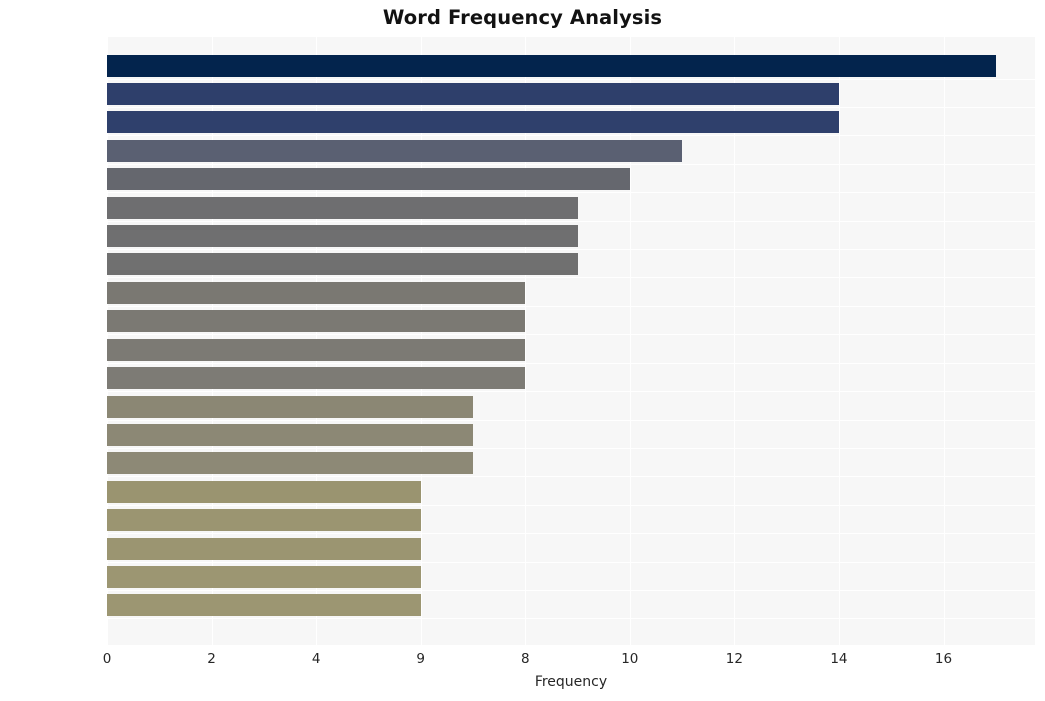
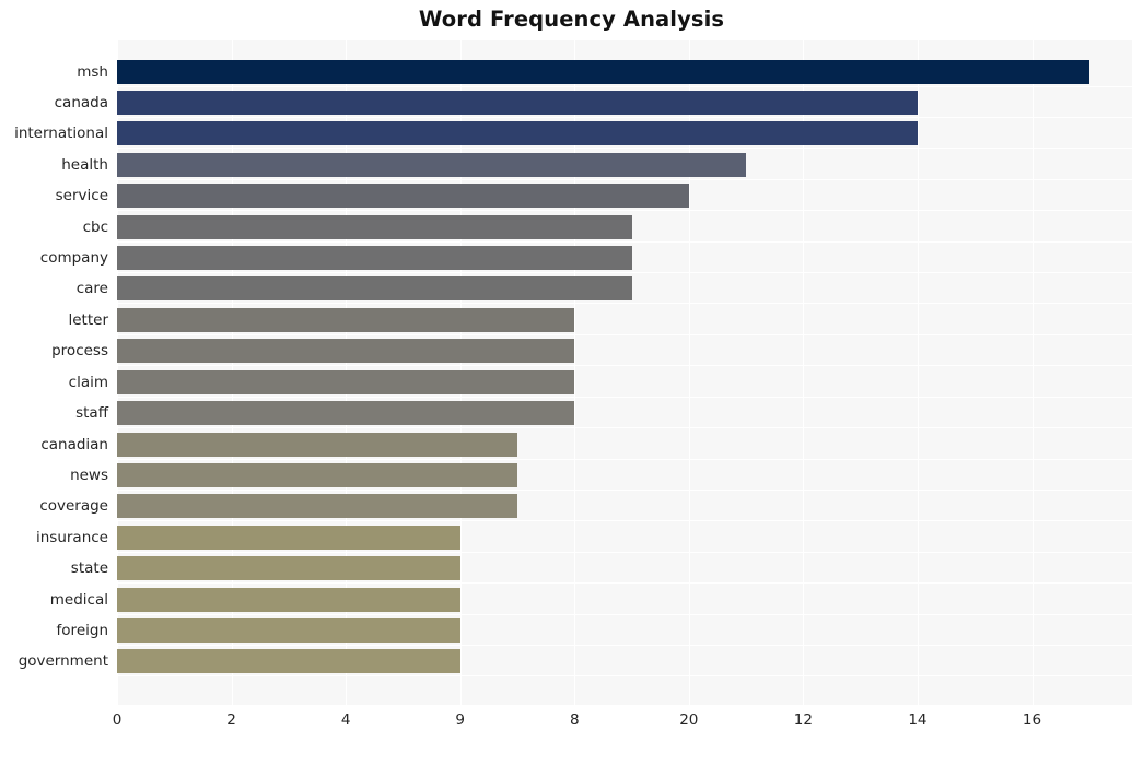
  Word Frequency Analysis
+ msh
+ canada
+ international
+ health
+ service
+ cbc
+ company
+ care
+ letter
+ process
+ claim
+ staff
+ canadian
+ news
+ coverage
+ insurance
+ state
+ medical
+ foreign
+ government
  0
  2
  4
  9
  8
- 10
+ 20
  12
  14
  16
- Frequency
